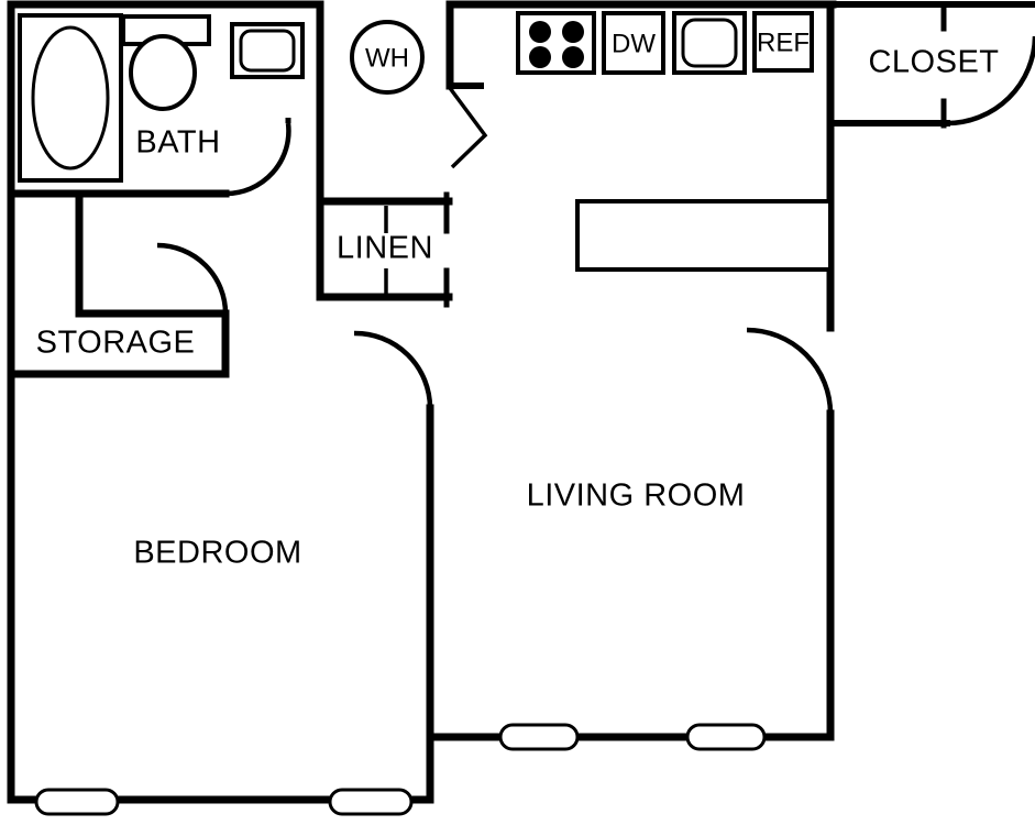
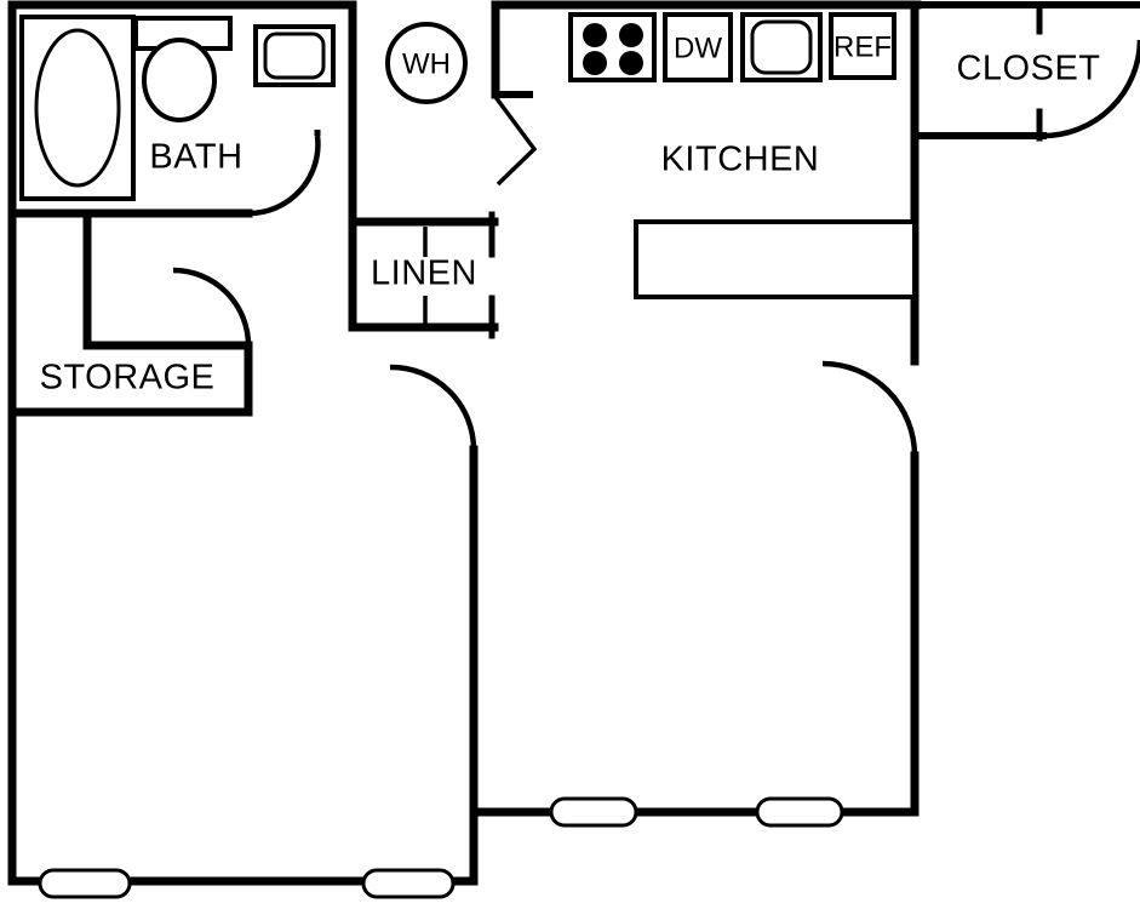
  WH
  DW
  REF
  BATH
  STORAGE
  LINEN
+ KITCHEN
  CLOSET
- BEDROOM
- LIVING ROOM
